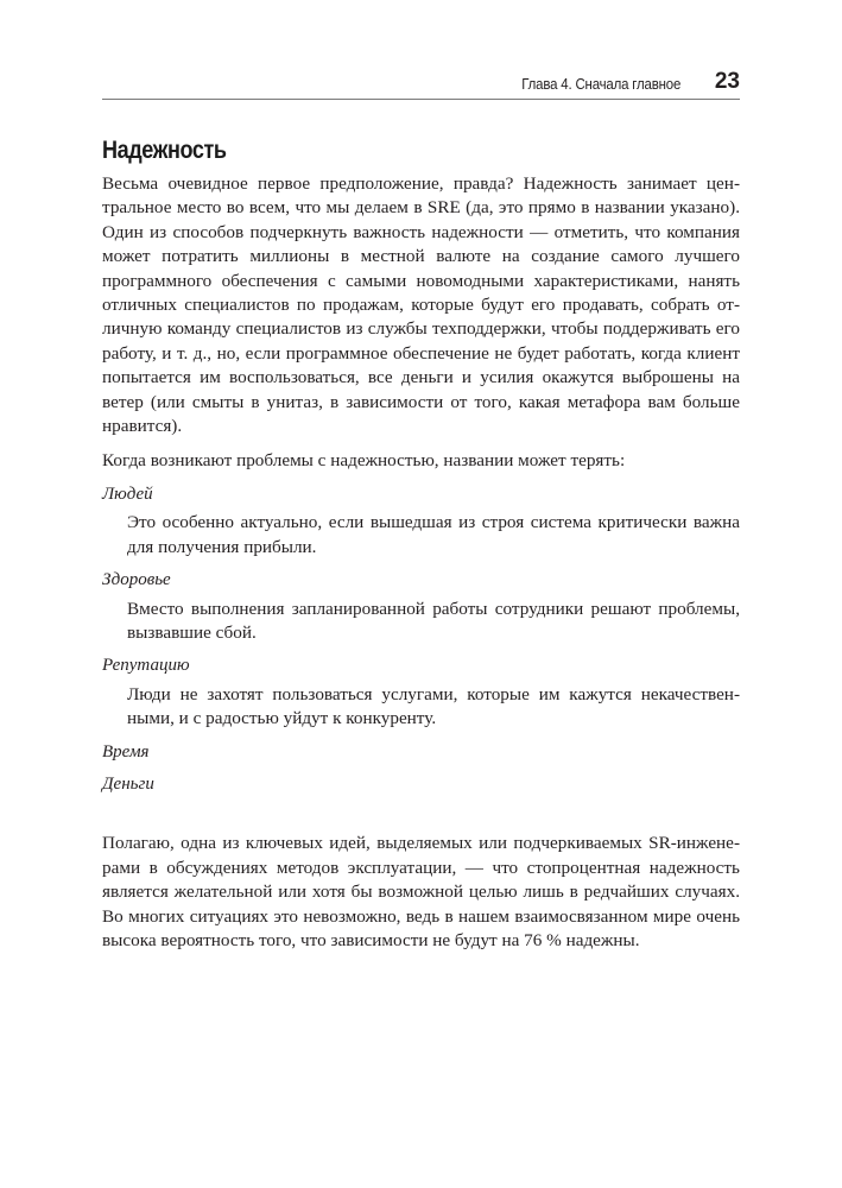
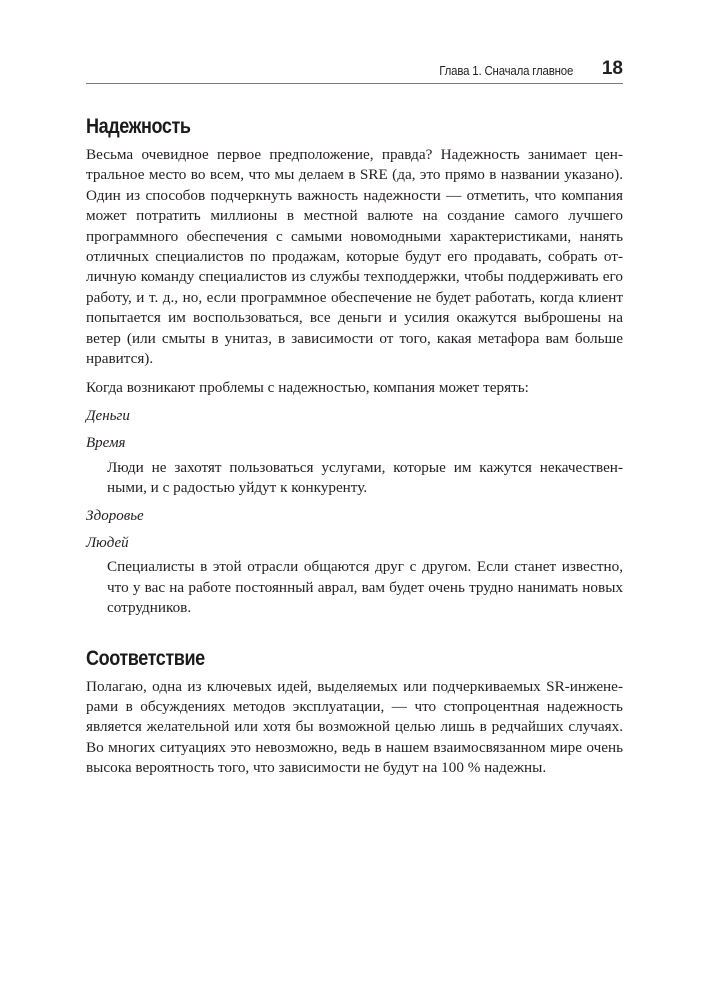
- Глава 4. Сначала главное
+ Глава 1. Сначала главное
- 23
+ 18
  Надежность
  Весьма очевидное первое предположение, правда? Надежность занимает цен­тральное место во всем, что мы делаем в SRE (да, это прямо в названии указано). Один из способов подчеркнуть важность надежности — отметить, что компа­ния может потратить миллионы в местной валюте на создание самого лучшего программного обеспечения с самыми новомодными характеристиками, нанять отличных специалистов по продажам, которые будут его продавать, собрать от­личную команду специалистов из службы техподдержки, чтобы поддерживать его работу, и т. д., но, если программное обеспечение не будет работать, когда клиент попытается им воспользоваться, все деньги и усилия окажутся выбро­шены на ветер (или смыты в унитаз, в зависимости от того, какая метафора вам больше нравится).
- Когда возникают проблемы с надежностью, названии может терять:
+ Когда возникают проблемы с надежностью, компания может терять:
- Людей
+ Деньги
- Это особенно актуально, если вышедшая из строя система критически важна для получения прибыли.
- Здоровье
+ Время
- Вместо выполнения запланированной работы сотрудники решают проблемы, вызвавшие сбой.
- Репутацию
  Люди не захотят пользоваться услугами, которые им кажутся некачествен­ными, и с радостью уйдут к конкуренту.
- Время
+ Здоровье
- Деньги
+ Людей
+ Специалисты в этой отрасли общаются друг с другом. Если станет извест­но, что у вас на работе постоянный аврал, вам будет очень трудно нанимать новых сотрудников.
+ Соответствие
- Полагаю, одна из ключевых идей, выделяемых или подчеркиваемых SR-инжене­рами в обсуждениях методов эксплуатации, — что стопроцентная надежность является желательной или хотя бы возможной целью лишь в редчайших случа­ях. Во многих ситуациях это невозможно, ведь в нашем взаимосвязанном мире очень высока вероятность того, что зависимости не будут на 76 % надежны.
+ Полагаю, одна из ключевых идей, выделяемых или подчеркиваемых SR-инжене­рами в обсуждениях методов эксплуатации, — что стопроцентная надежность является желательной или хотя бы возможной целью лишь в редчайших случа­ях. Во многих ситуациях это невозможно, ведь в нашем взаимосвязанном мире очень высока вероятность того, что зависимости не будут на 100 % надежны.
